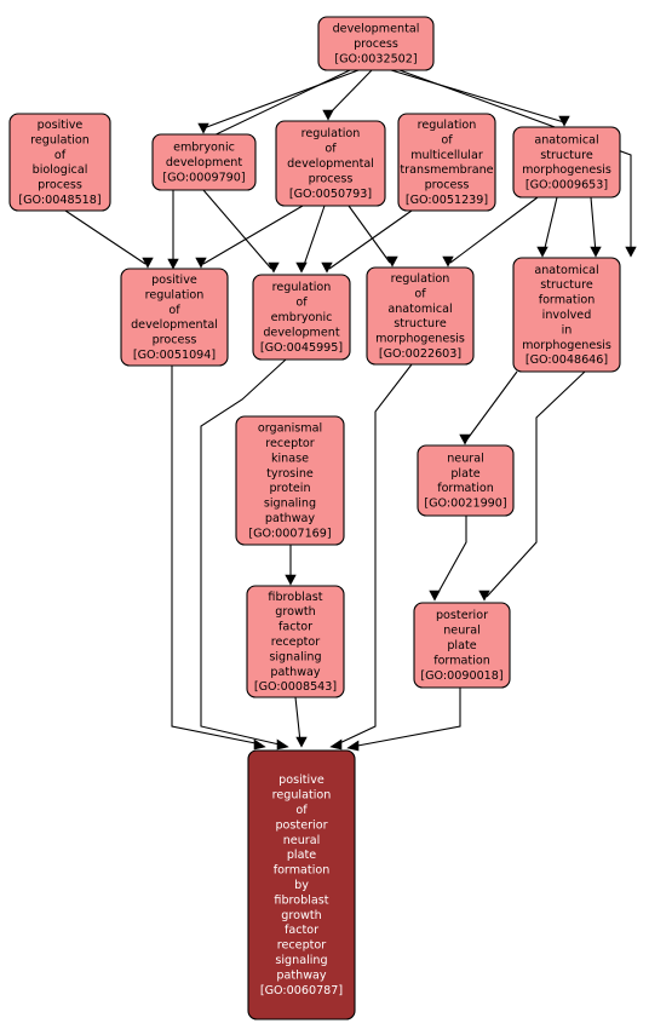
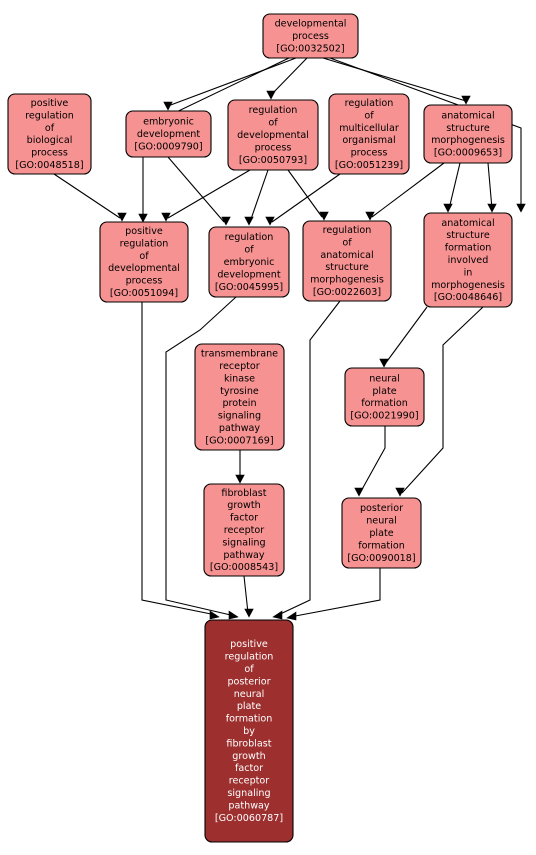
  developmental
  process
  [GO:0032502]
  positive
  regulation
  of
  biological
  process
  [GO:0048518]
  embryonic
  development
  [GO:0009790]
  regulation
  of
  developmental
  process
  [GO:0050793]
  regulation
  of
  multicellular
- transmembrane
+ organismal
  process
  [GO:0051239]
  anatomical
  structure
  morphogenesis
  [GO:0009653]
  positive
  regulation
  of
  developmental
  process
  [GO:0051094]
  regulation
  of
  embryonic
  development
  [GO:0045995]
  regulation
  of
  anatomical
  structure
  morphogenesis
  [GO:0022603]
  anatomical
  structure
  formation
  involved
  in
  morphogenesis
  [GO:0048646]
- organismal
+ transmembrane
  receptor
  kinase
  tyrosine
  protein
  signaling
  pathway
  [GO:0007169]
  fibroblast
  growth
  factor
  receptor
  signaling
  pathway
  [GO:0008543]
  neural
  plate
  formation
  [GO:0021990]
  posterior
  neural
  plate
  formation
  [GO:0090018]
  positive
  regulation
  of
  posterior
  neural
  plate
  formation
  by
  fibroblast
  growth
  factor
  receptor
  signaling
  pathway
  [GO:0060787]
